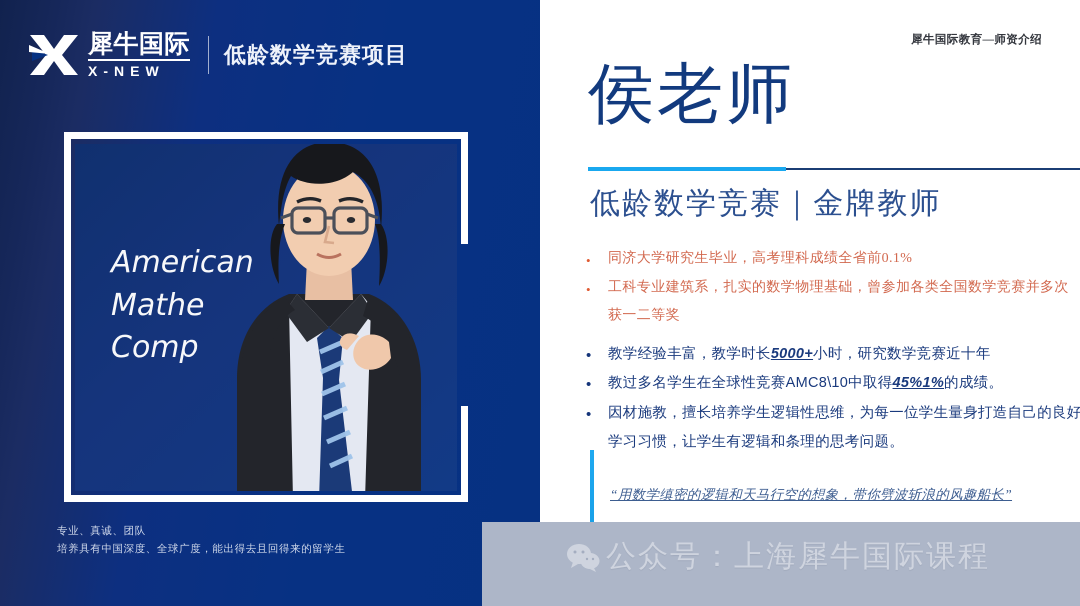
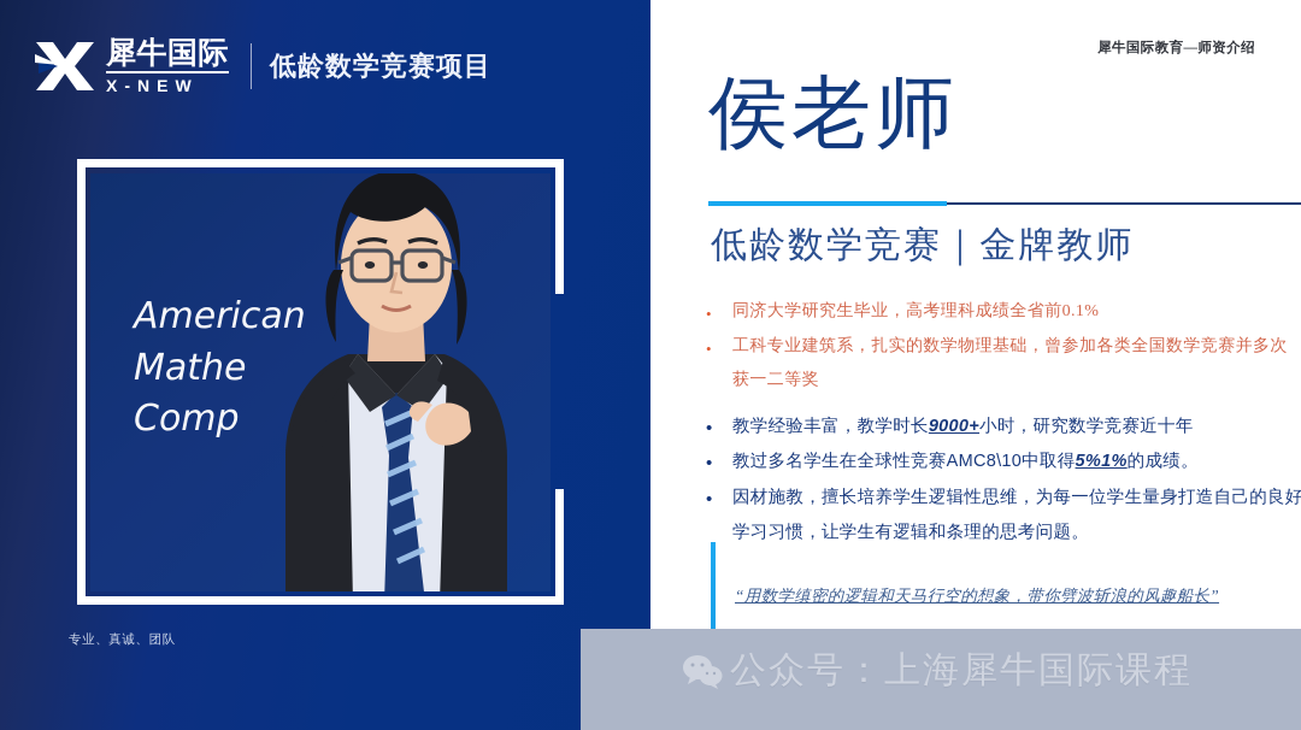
  犀牛国际
  X-NEW
  低龄数学竞赛项目
  American
  Mathe
  Comp
  专业、真诚、团队
- 培养具有中国深度、全球广度，能出得去且回得来的留学生
  犀牛国际教育—师资介绍
  侯老师
  低龄数学竞赛｜金牌教师
  •
  同济大学研究生毕业，高考理科成绩全省前0.1%
  •
  工科专业建筑系，扎实的数学物理基础，曾参加各类全国数学竞赛并多次获一二等奖
  •
- 教学经验丰富，教学时长5000+小时，研究数学竞赛近十年
+ 教学经验丰富，教学时长9000+小时，研究数学竞赛近十年
  •
- 教过多名学生在全球性竞赛AMC8\10中取得45%1%的成绩。
+ 教过多名学生在全球性竞赛AMC8\10中取得5%1%的成绩。
  •
  因材施教，擅长培养学生逻辑性思维，为每一位学生量身打造自己的良好学习习惯，让学生有逻辑和条理的思考问题。
  “用数学缜密的逻辑和天马行空的想象，带你劈波斩浪的风趣船长”
  公众号：上海犀牛国际课程
